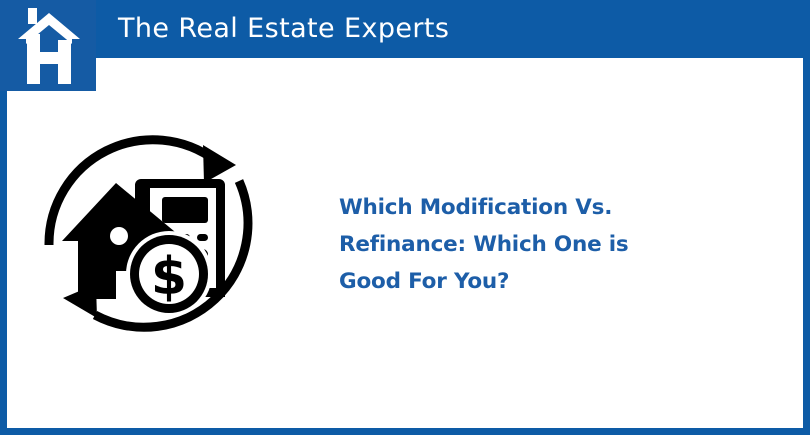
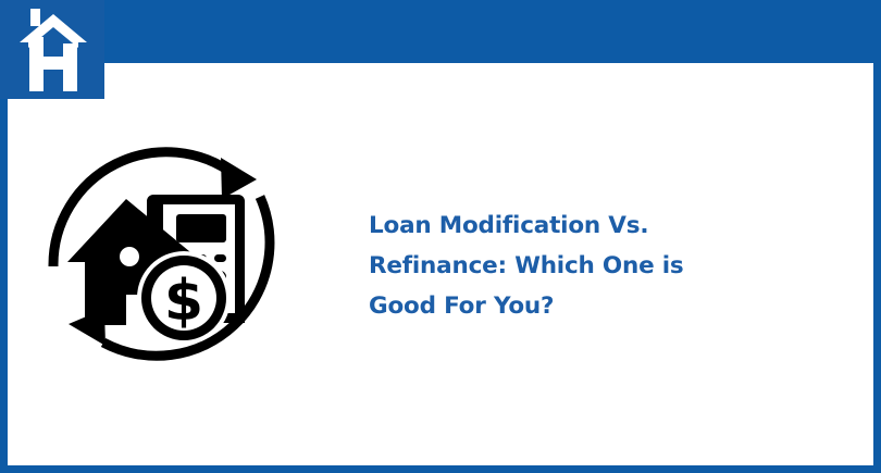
- The Real Estate Experts
  $
- Which Modification Vs. Refinance: Which One is Good For You?
+ Loan Modification Vs. Refinance: Which One is Good For You?
